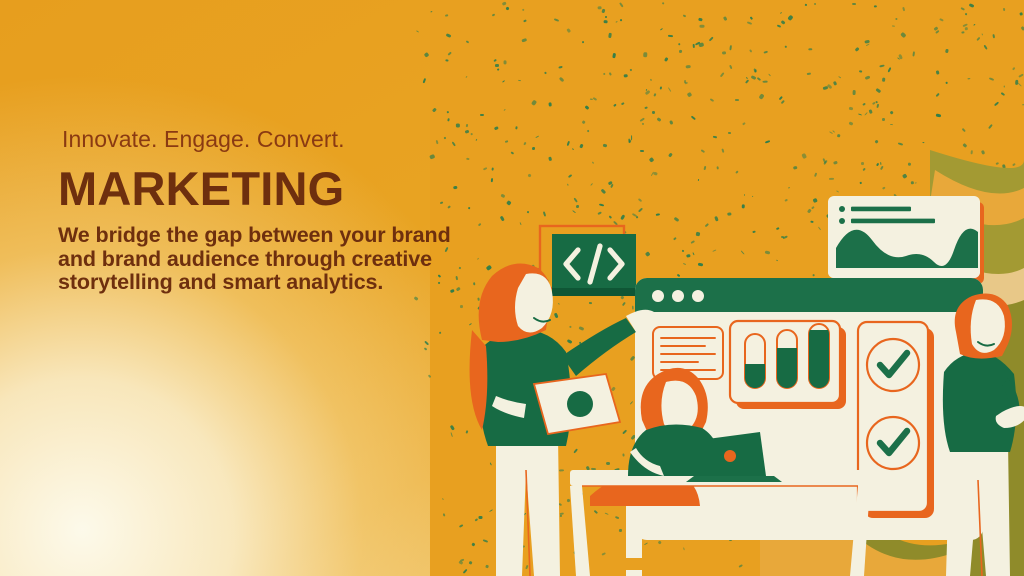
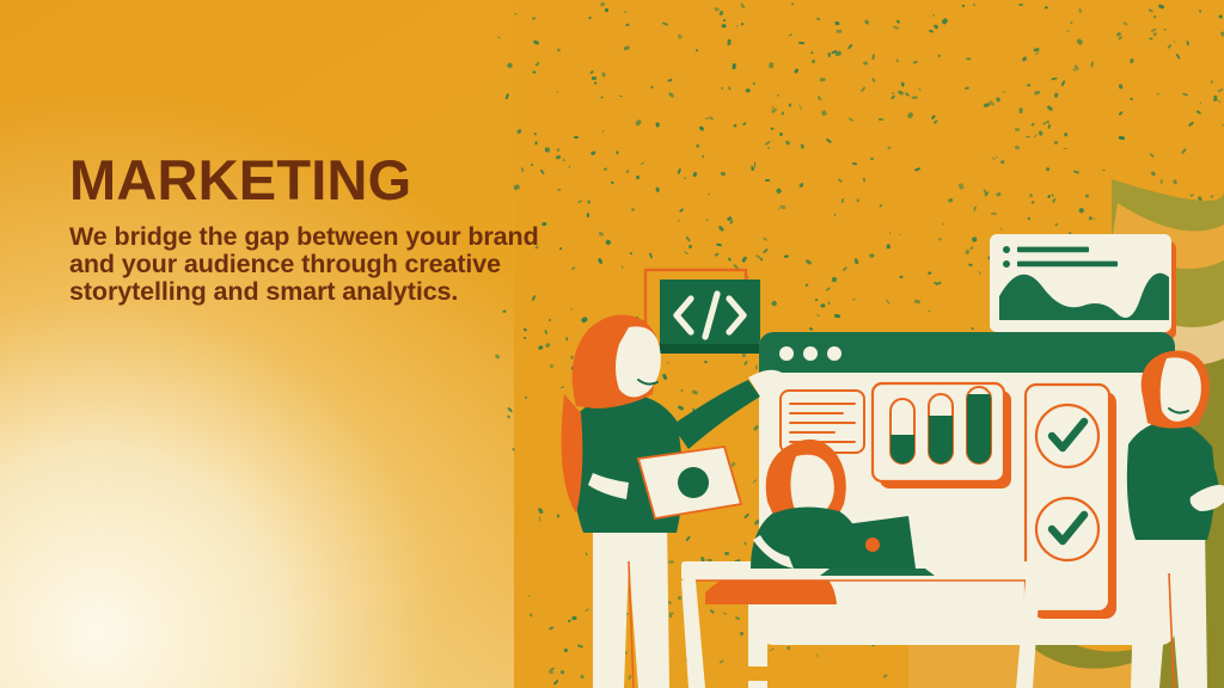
- Innovate. Engage. Convert.
  MARKETING
- We bridge the gap between your brand and brand audience through creative storytelling and smart analytics.
+ We bridge the gap between your brand and your audience through creative storytelling and smart analytics.
